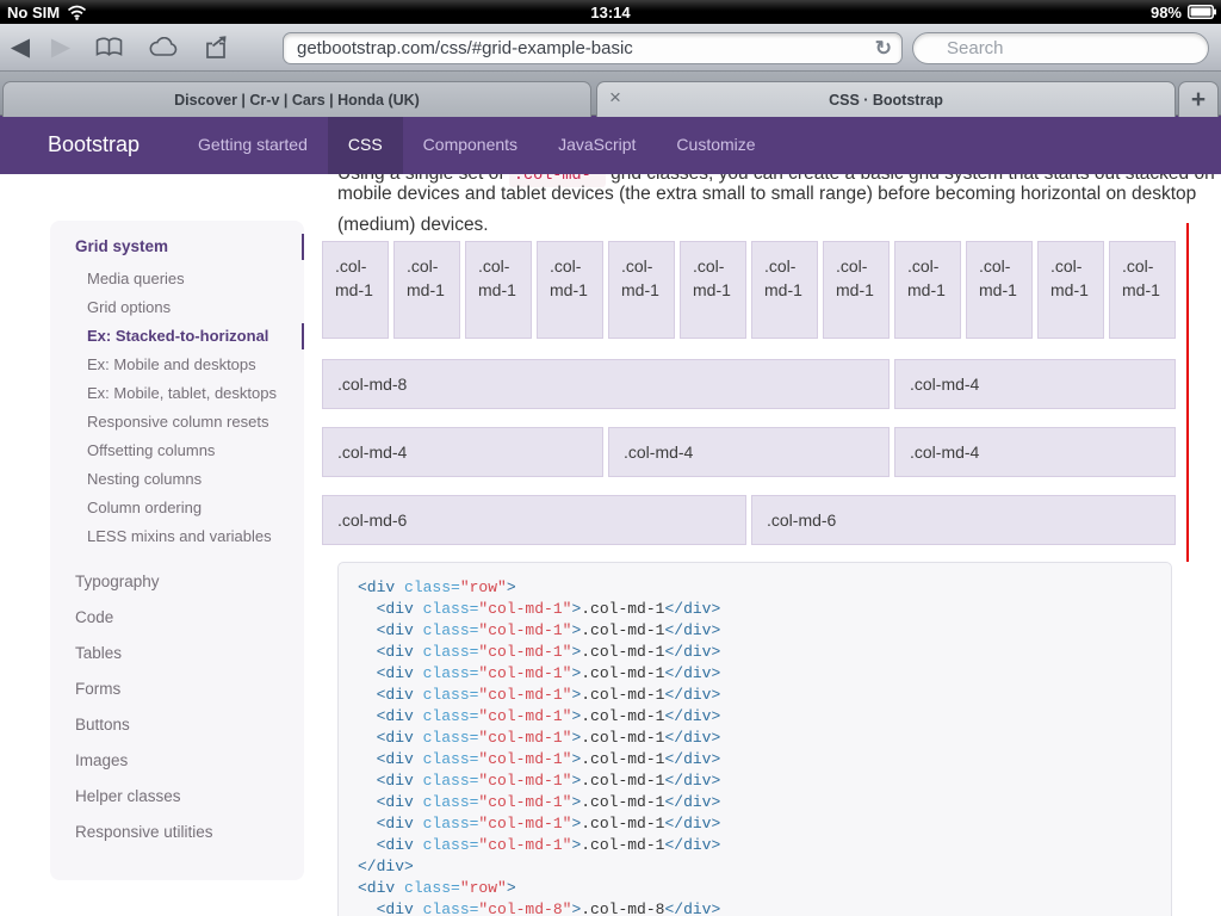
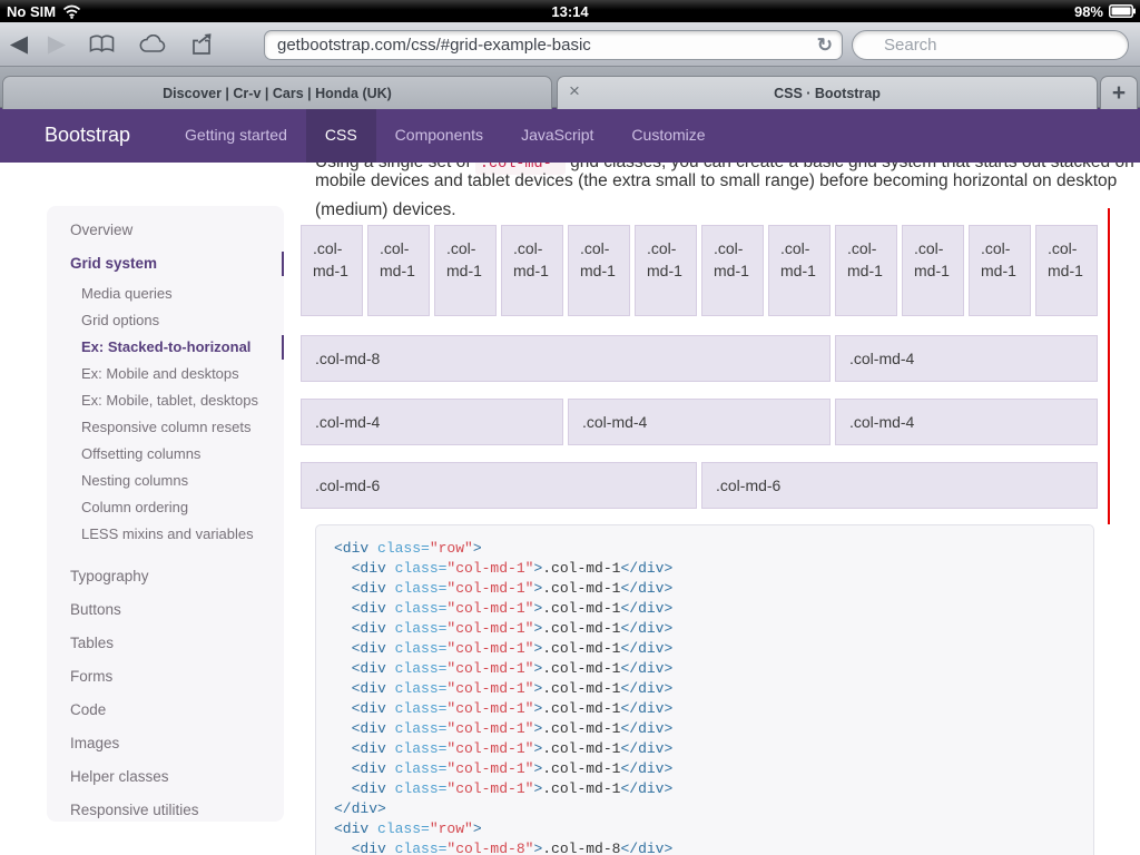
  No SIM
  13:14
  98%
  ◀
  ▶
  getbootstrap.com/css/#grid-example-basic
  ↻
  Search
  Discover | Cr-v | Cars | Honda (UK)
  ×
  CSS · Bootstrap
  +
  Bootstrap
  Getting started
  CSS
  Components
  JavaScript
  Customize
+ Overview
  Grid system
  Media queries
  Grid options
  Ex: Stacked-to-horizonal
  Ex: Mobile and desktops
  Ex: Mobile, tablet, desktops
  Responsive column resets
  Offsetting columns
  Nesting columns
  Column ordering
  LESS mixins and variables
  Typography
- Code
+ Buttons
  Tables
  Forms
- Buttons
+ Code
  Images
  Helper classes
  Responsive utilities
  mobile devices and tablet devices (the extra small to small range) before becoming horizontal on desktop
  (medium) devices.
  .col-md-1
  .col-md-1
  .col-md-1
  .col-md-1
  .col-md-1
  .col-md-1
  .col-md-1
  .col-md-1
  .col-md-1
  .col-md-1
  .col-md-1
  .col-md-1
  .col-md-8
  .col-md-4
  .col-md-4
  .col-md-4
  .col-md-4
  .col-md-6
  .col-md-6
  <div class="row">
  <div class="col-md-1">.col-md-1</div>
  <div class="col-md-1">.col-md-1</div>
  <div class="col-md-1">.col-md-1</div>
  <div class="col-md-1">.col-md-1</div>
  <div class="col-md-1">.col-md-1</div>
  <div class="col-md-1">.col-md-1</div>
  <div class="col-md-1">.col-md-1</div>
  <div class="col-md-1">.col-md-1</div>
  <div class="col-md-1">.col-md-1</div>
  <div class="col-md-1">.col-md-1</div>
  <div class="col-md-1">.col-md-1</div>
  <div class="col-md-1">.col-md-1</div>
  </div>
  <div class="row">
  <div class="col-md-8">.col-md-8</div>
